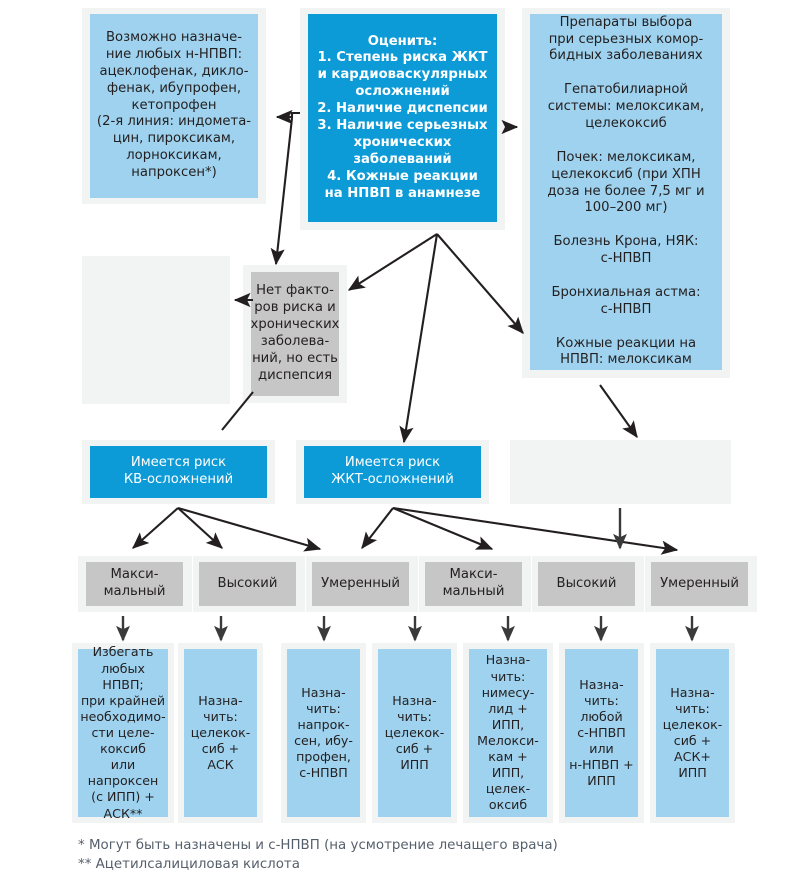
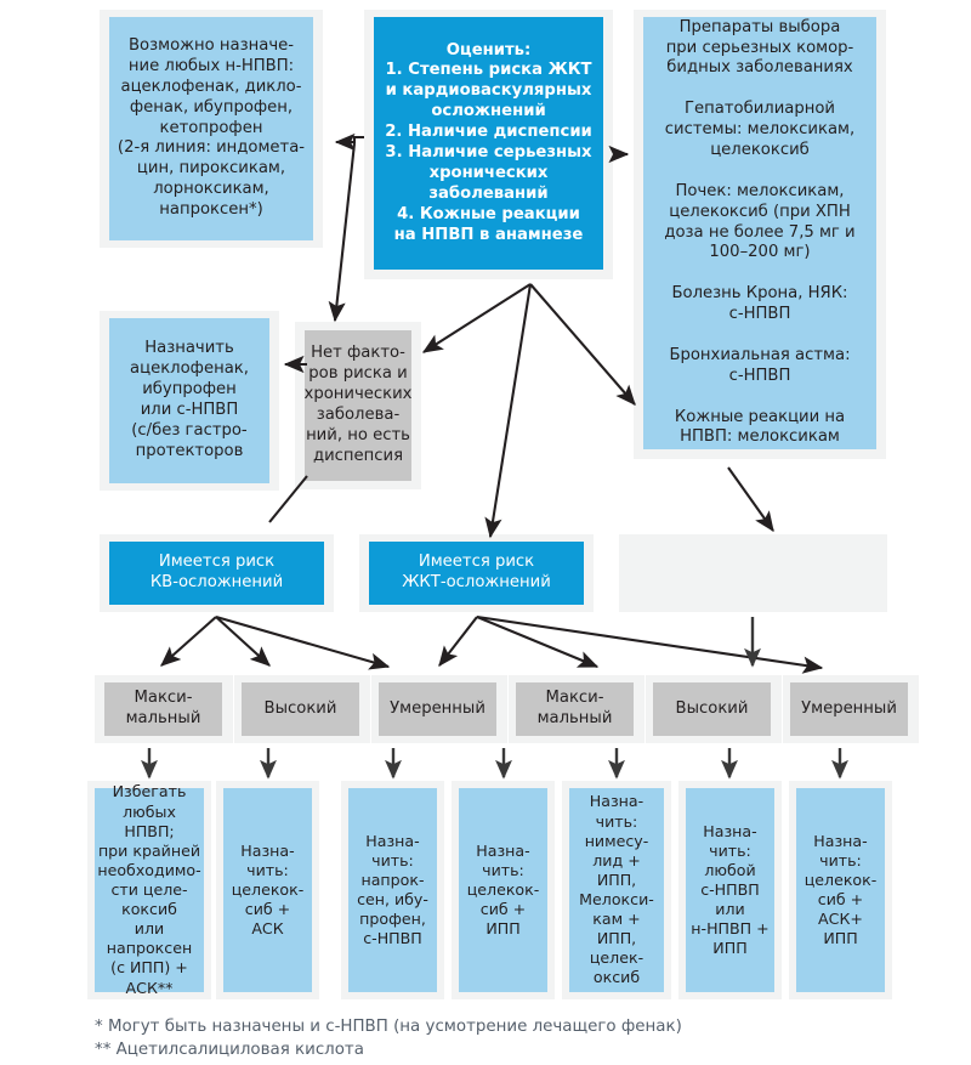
  Возможно назначе-
  ние любых н-НПВП:
  ацеклофенак, дикло-
  фенак, ибупрофен,
  кетопрофен
  (2-я линия: индомета-
  цин, пироксикам,
  лорноксикам,
  напроксен*)
  Оценить:
  1. Степень риска ЖКТ
  и кардиоваскулярных
  осложнений
  2. Наличие диспепсии
  3. Наличие серьезных
  хронических
  заболеваний
  4. Кожные реакции
  на НПВП в анамнезе
  Препараты выбора
  при серьезных комор-
  бидных заболеваниях
  Гепатобилиарной
  системы: мелоксикам,
  целекоксиб
  Почек: мелоксикам,
  целекоксиб (при ХПН
  доза не более 7,5 мг и
  100–200 мг)
  Болезнь Крона, НЯК:
  с-НПВП
  Бронхиальная астма:
  с-НПВП
  Кожные реакции на
  НПВП: мелоксикам
+ Назначить
+ ацеклофенак,
+ ибупрофен
+ или с-НПВП
+ (с/без гастро-
+ протекторов
  Нет факто-
  ров риска и
  хронических
  заболева-
  ний, но есть
  диспепсия
  Имеется риск
  КВ-осложнений
  Имеется риск
  ЖКТ-осложнений
  Макси-
  мальный
  Высокий
  Умеренный
  Макси-
  мальный
  Высокий
  Умеренный
  Избегать
  любых НПВП;
  при крайней
  необходимо-
  сти целе-
  коксиб
  или напроксен
  (с ИПП) +
  АСК**
  Назна-
  чить:
  целекок-
  сиб +
  АСК
  Назна-
  чить:
  напрок-
  сен, ибу-
  профен,
  с-НПВП
  Назна-
  чить:
  целекок-
  сиб +
  ИПП
  Назна-
  чить:
  нимесу-
  лид + ИПП,
  Мелокси-
  кам +
  ИПП,
  целек-
  оксиб
  Назна-
  чить:
  любой
  с-НПВП
  или
  н-НПВП +
  ИПП
  Назна-
  чить:
  целекок-
  сиб +
  АСК+
  ИПП
- * Могут быть назначены и с-НПВП (на усмотрение лечащего врача)
+ * Могут быть назначены и с-НПВП (на усмотрение лечащего фенак)
  ** Ацетилсалициловая кислота
